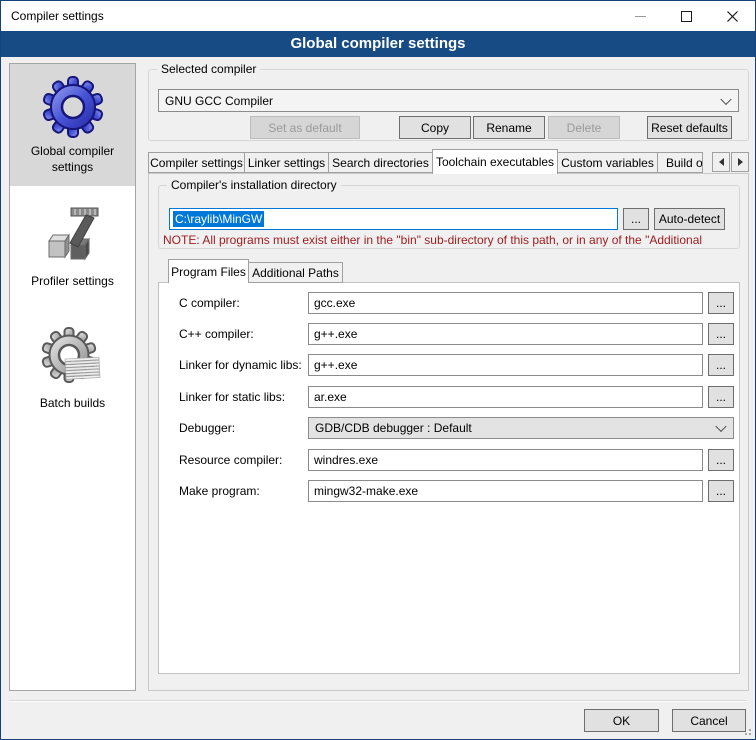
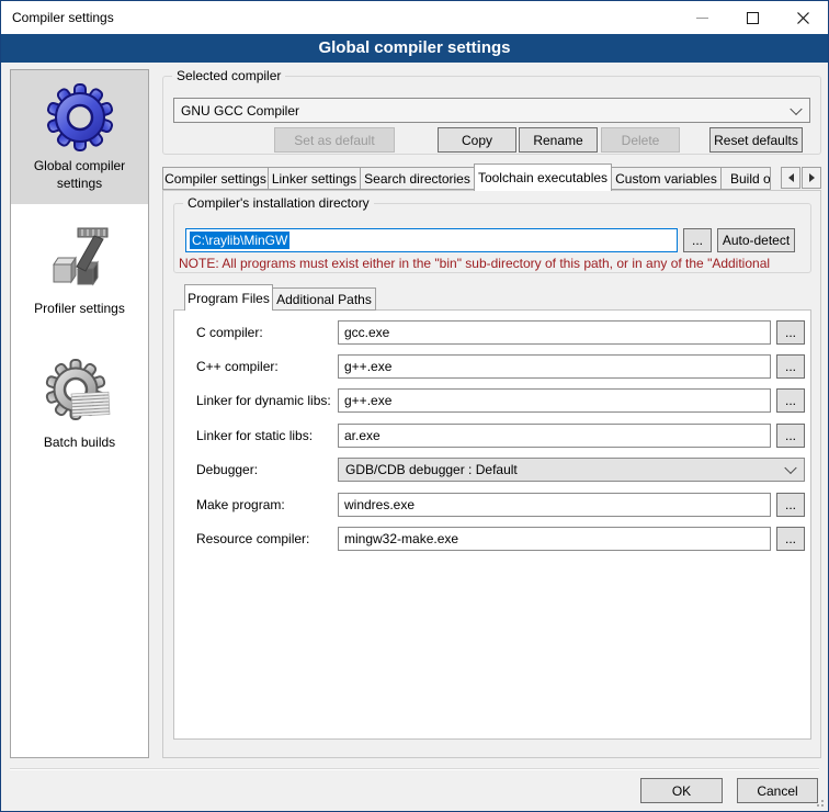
  Compiler settings
  Global compiler settings
  Global compiler settings
  Profiler settings
  Batch builds
  Selected compiler
  GNU GCC Compiler
  Set as default
  Copy
  Rename
  Delete
  Reset defaults
  Compiler settings
  Linker settings
  Search directories
  Toolchain executables
  Custom variables
  Compiler's installation directory
  C:\raylib\MinGW
  ...
  Auto-detect
  NOTE: All programs must exist either in the "bin" sub-directory of this path, or in any of the "Additional
  Program Files
  Additional Paths
  C compiler:
  gcc.exe
  ...
  C++ compiler:
  g++.exe
  ...
  Linker for dynamic libs:
  g++.exe
  ...
  Linker for static libs:
  ar.exe
  ...
  Debugger:
  GDB/CDB debugger : Default
- Resource compiler:
+ Make program:
  windres.exe
  ...
- Make program:
+ Resource compiler:
  mingw32-make.exe
  ...
  OK
  Cancel
